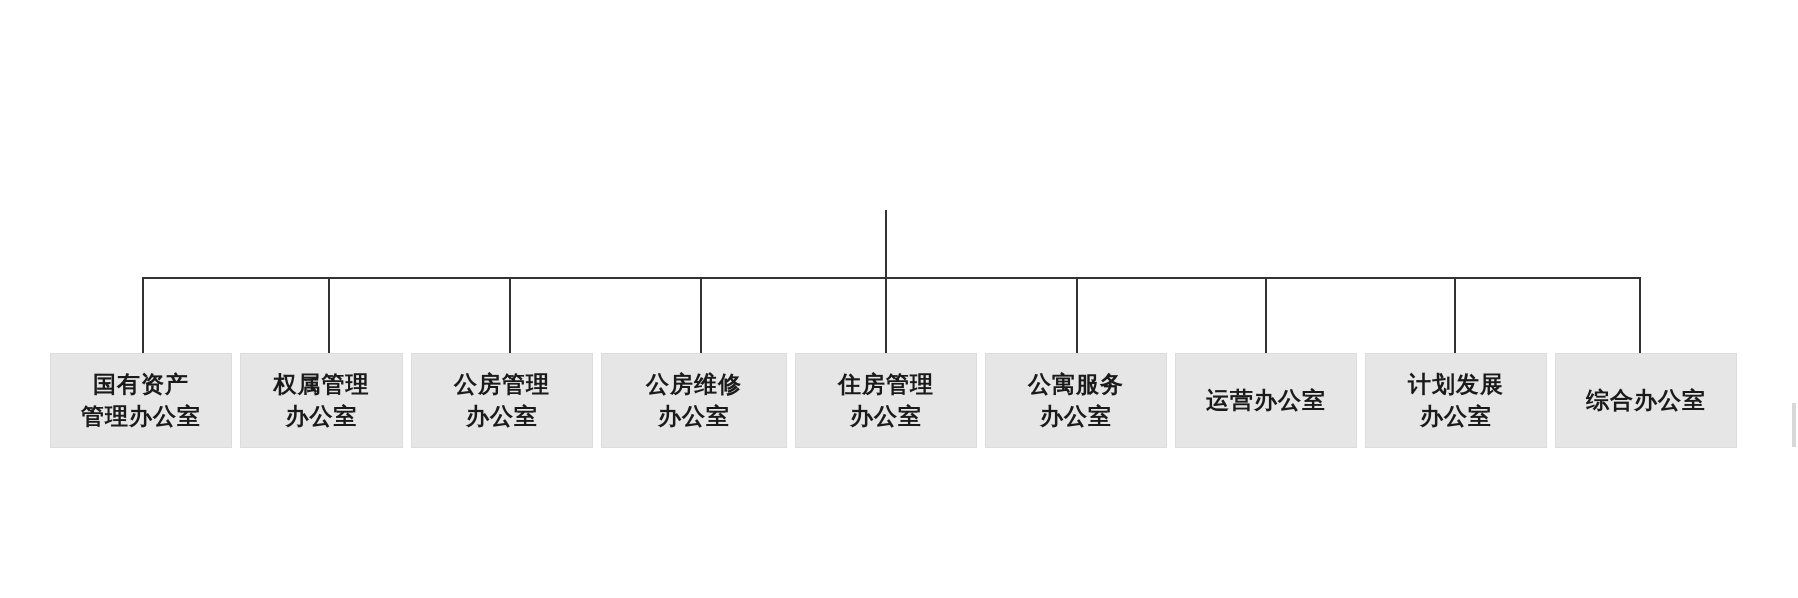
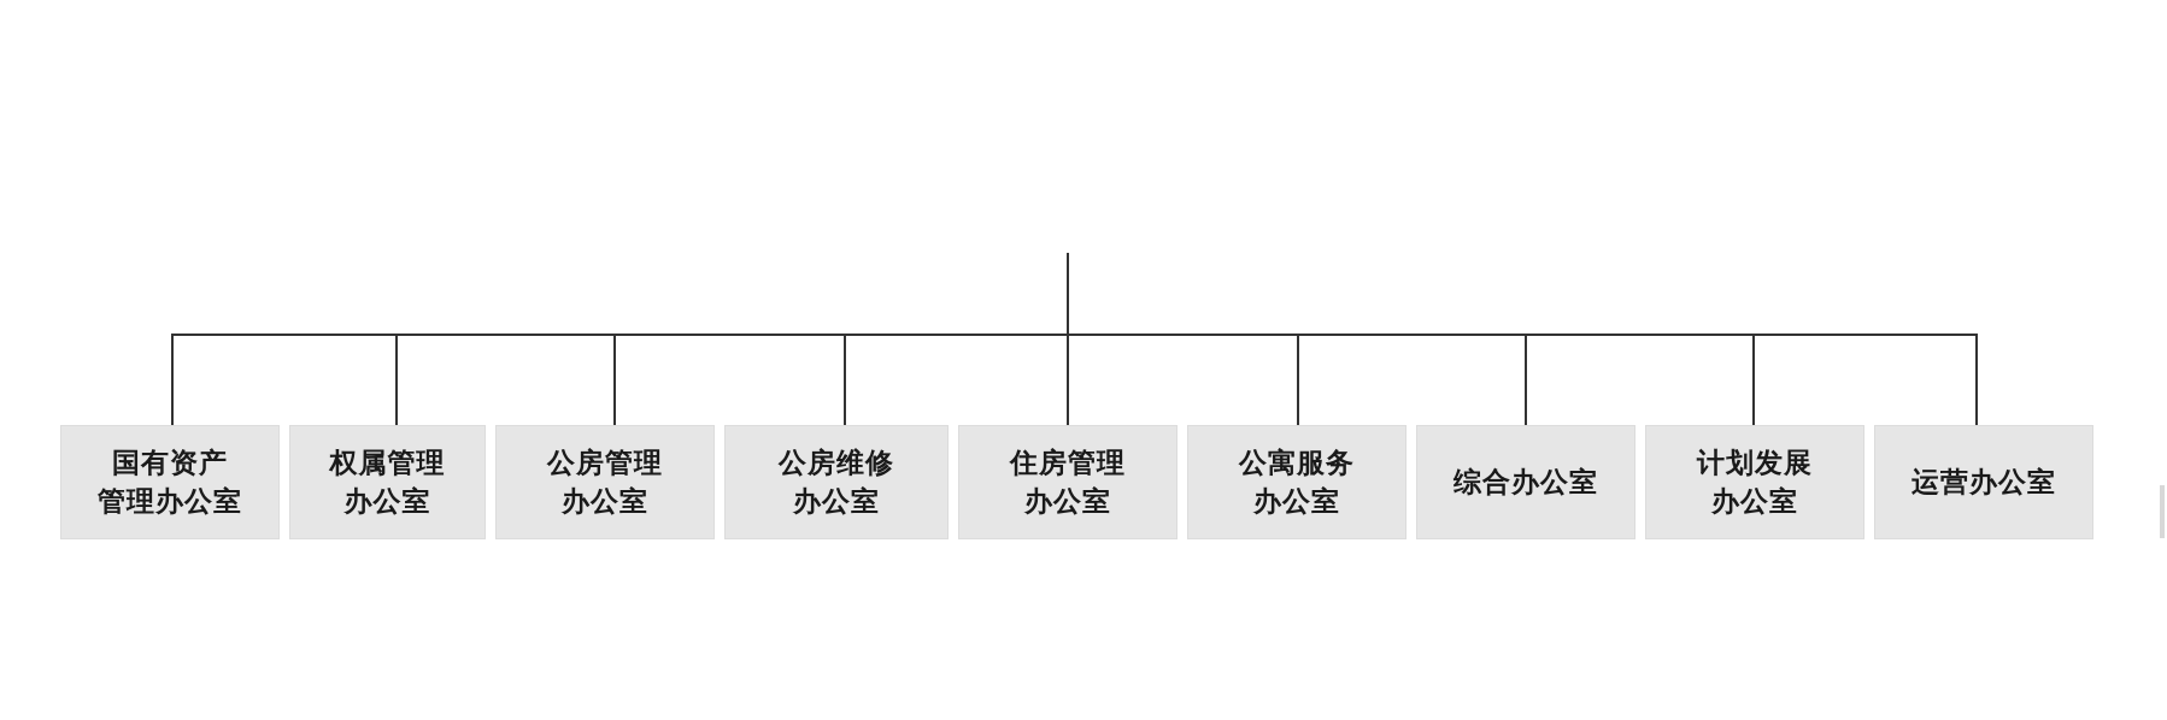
  国有资产
  管理办公室
  权属管理
  办公室
  公房管理
  办公室
  公房维修
  办公室
  住房管理
  办公室
  公寓服务
  办公室
- 运营办公室
+ 综合办公室
  计划发展
  办公室
- 综合办公室
+ 运营办公室
